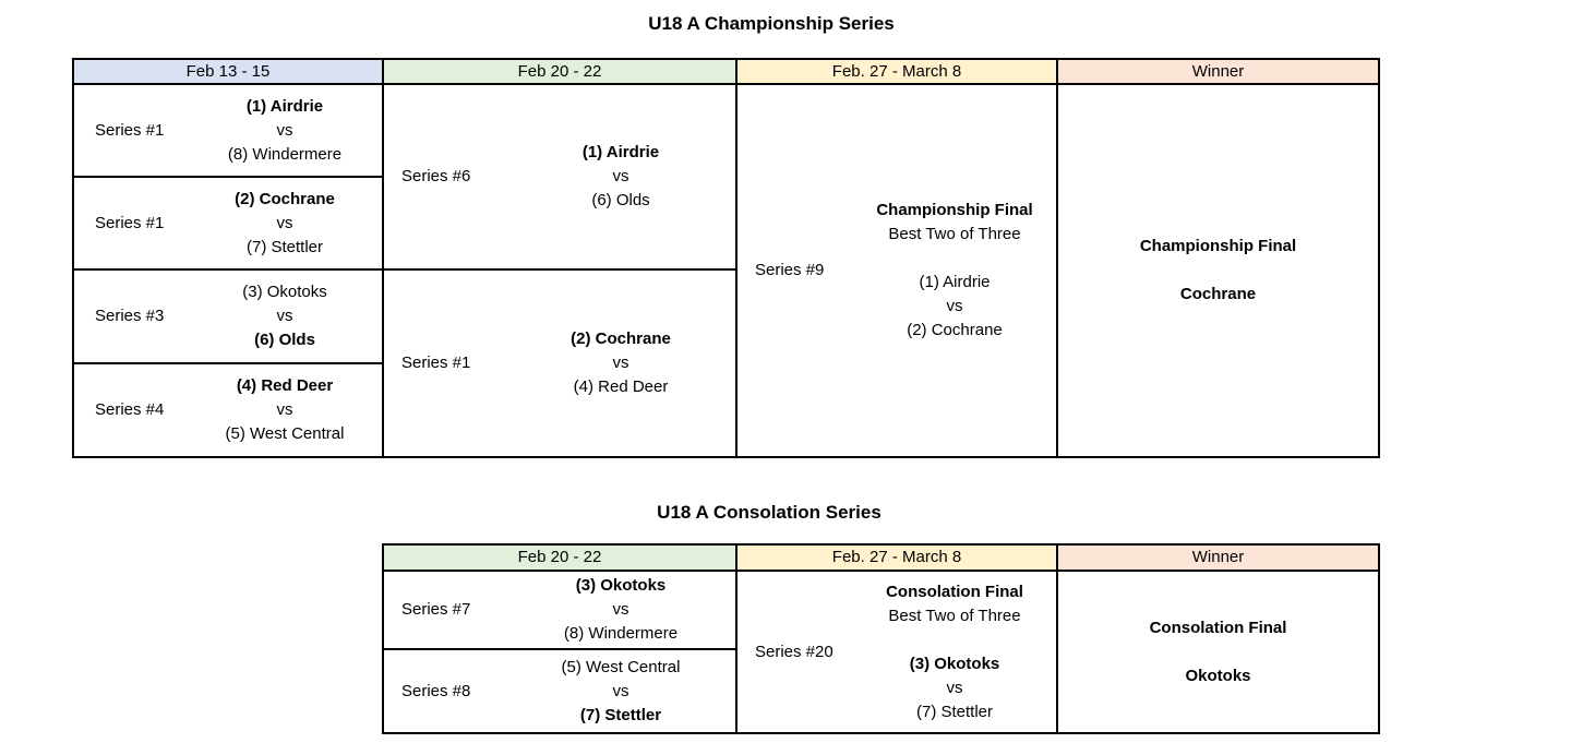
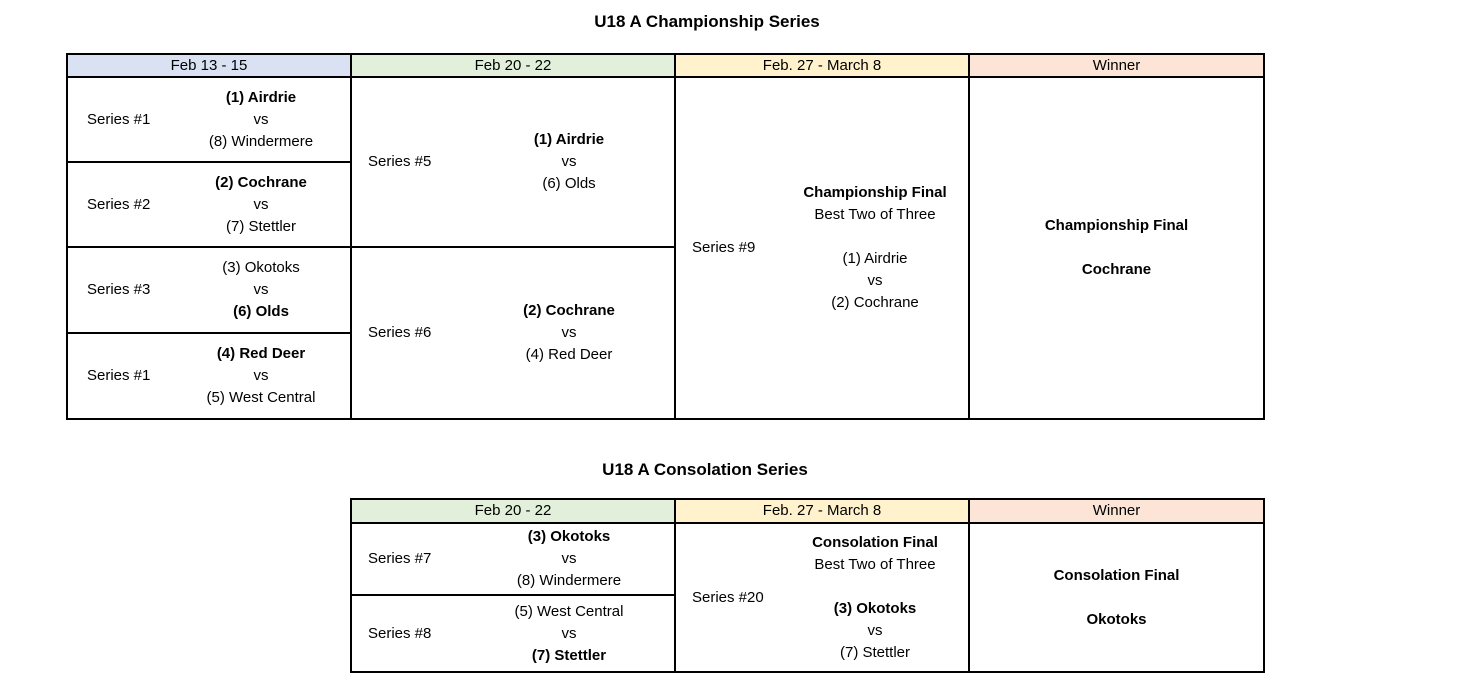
  U18 A Championship Series
  Feb 13 - 15	Feb 20 - 22	Feb. 27 - March 8	Winner
- Series #1 (1) Airdrie vs (8) Windermere	Series #6 (1) Airdrie vs (6) Olds	Series #9 Championship Final Best Two of Three (1) Airdrie vs (2) Cochrane	Championship Final Cochrane
+ Series #1 (1) Airdrie vs (8) Windermere	Series #5 (1) Airdrie vs (6) Olds	Series #9 Championship Final Best Two of Three (1) Airdrie vs (2) Cochrane	Championship Final Cochrane
- Series #1 (2) Cochrane vs (7) Stettler
+ Series #2 (2) Cochrane vs (7) Stettler
- Series #3 (3) Okotoks vs (6) Olds	Series #1 (2) Cochrane vs (4) Red Deer
+ Series #3 (3) Okotoks vs (6) Olds	Series #6 (2) Cochrane vs (4) Red Deer
- Series #4 (4) Red Deer vs (5) West Central
+ Series #1 (4) Red Deer vs (5) West Central
  U18 A Consolation Series
  Feb 20 - 22	Feb. 27 - March 8	Winner
  Series #7 (3) Okotoks vs (8) Windermere	Series #20 Consolation Final Best Two of Three (3) Okotoks vs (7) Stettler	Consolation Final Okotoks
  Series #8 (5) West Central vs (7) Stettler
